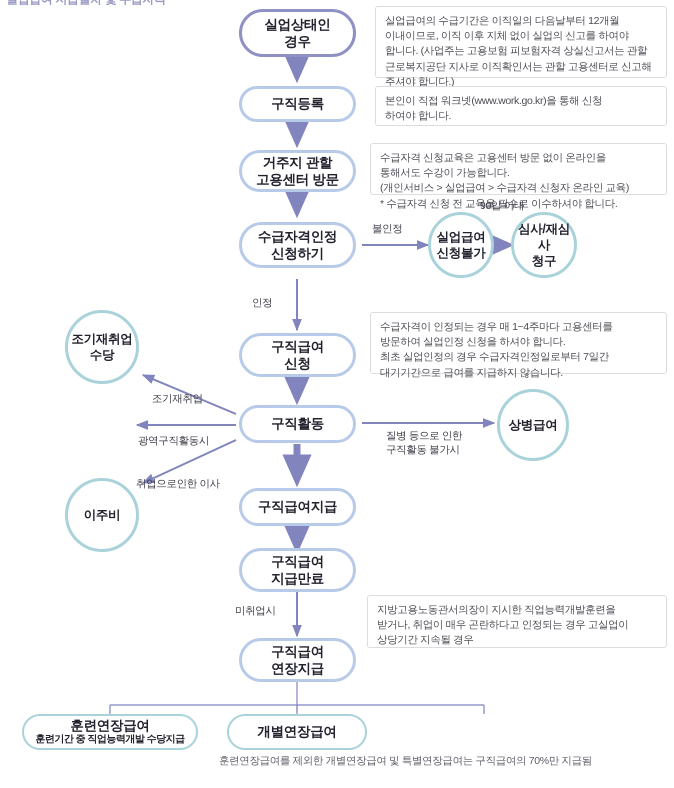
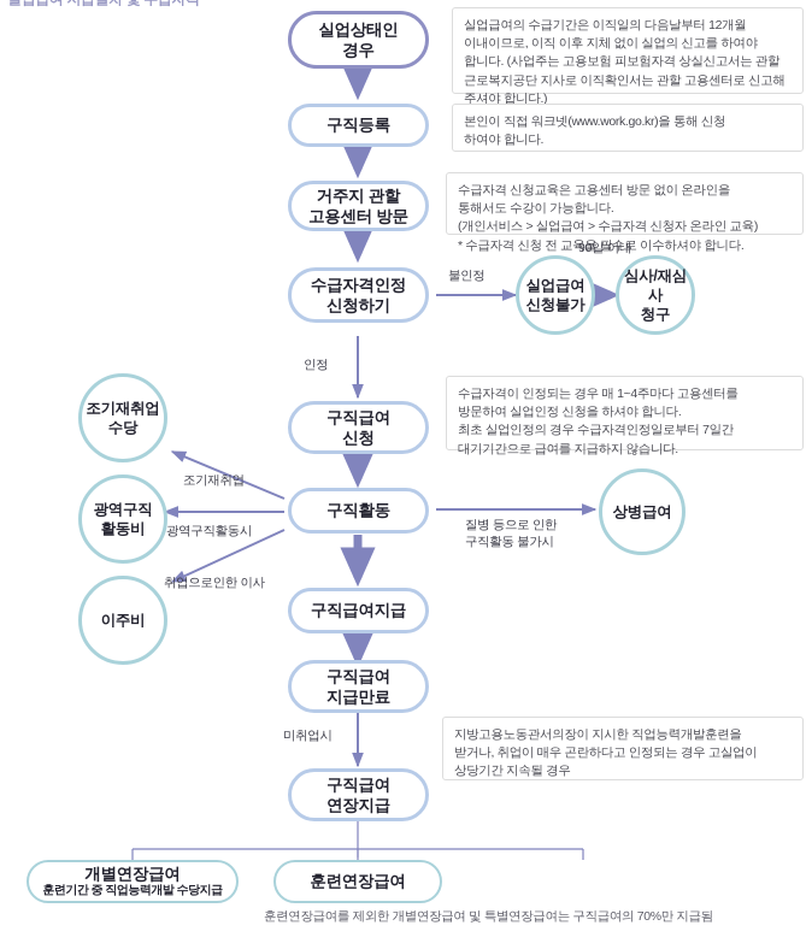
  실업상태인
  경우
  구직등록
  거주지 관할
  고용센터 방문
  수급자격인정
  신청하기
  구직급여
  신청
  구직활동
  구직급여지급
  구직급여
  지급만료
  구직급여
  연장지급
  실업급여
  신청불가
  심사/재심사
  청구
  조기재취업
  수당
+ 광역구직
+ 활동비
  이주비
  상병급여
  실업급여의 수급기간은 이직일의 다음날부터 12개월
  이내이므로, 이직 이후 지체 없이 실업의 신고를 하여야
  합니다. (사업주는 고용보험 피보험자격 상실신고서는 관할
  근로복지공단 지사로 이직확인서는 관할 고용센터로 신고해
  주셔야 합니다.)
  본인이 직접 워크넷(www.work.go.kr)을 통해 신청
  하여야 합니다.
  수급자격 신청교육은 고용센터 방문 없이 온라인을
  통해서도 수강이 가능합니다.
  (개인서비스 > 실업급여 > 수급자격 신청자 온라인 교육)
  * 수급자격 신청 전 교육을 필수로 이수하셔야 합니다.
  수급자격이 인정되는 경우 매 1~4주마다 고용센터를
  방문하여 실업인정 신청을 하셔야 합니다.
  최초 실업인정의 경우 수급자격인정일로부터 7일간
  대기기간으로 급여를 지급하지 않습니다.
  지방고용노동관서의장이 지시한 직업능력개발훈련을
  받거나, 취업이 매우 곤란하다고 인정되는 경우 고실업이
  상당기간 지속될 경우
  불인정
  90일 이내
  인정
  조기재취업
  광역구직활동시
  취업으로인한 이사
  질병 등으로 인한
  구직활동 불가시
  미취업시
- 훈련연장급여
+ 개별연장급여
  훈련기간 중 직업능력개발 수당지급
- 개별연장급여
+ 훈련연장급여
  훈련연장급여를 제외한 개별연장급여 및 특별연장급여는 구직급여의 70%만 지급됨
